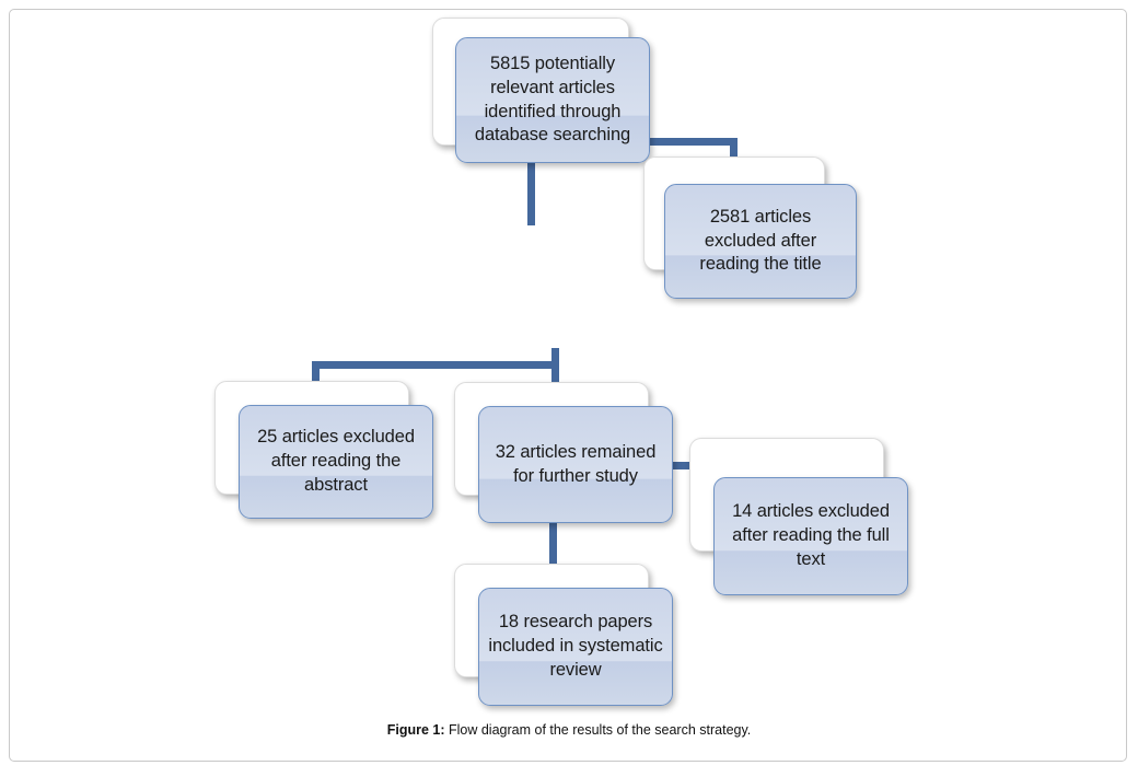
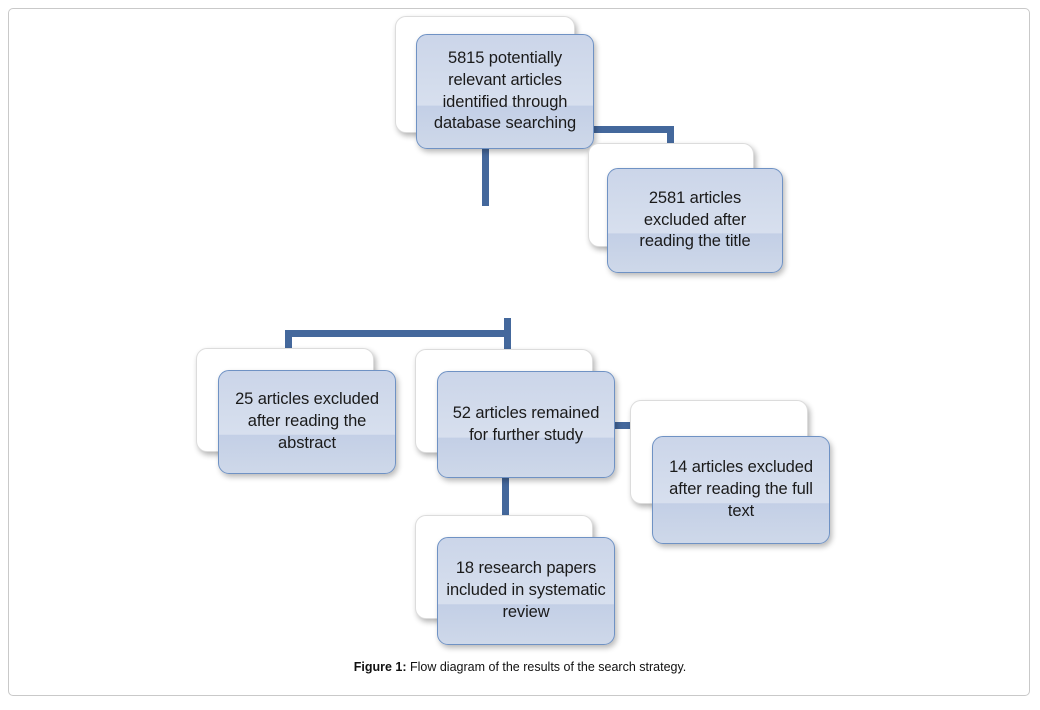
  5815 potentially relevant articles identified through database searching
  2581 articles excluded after reading the title
  25 articles excluded after reading the abstract
- 32 articles remained for further study
+ 52 articles remained for further study
  14 articles excluded after reading the full text
  18 research papers included in systematic review
  Figure 1: Flow diagram of the results of the search strategy.
